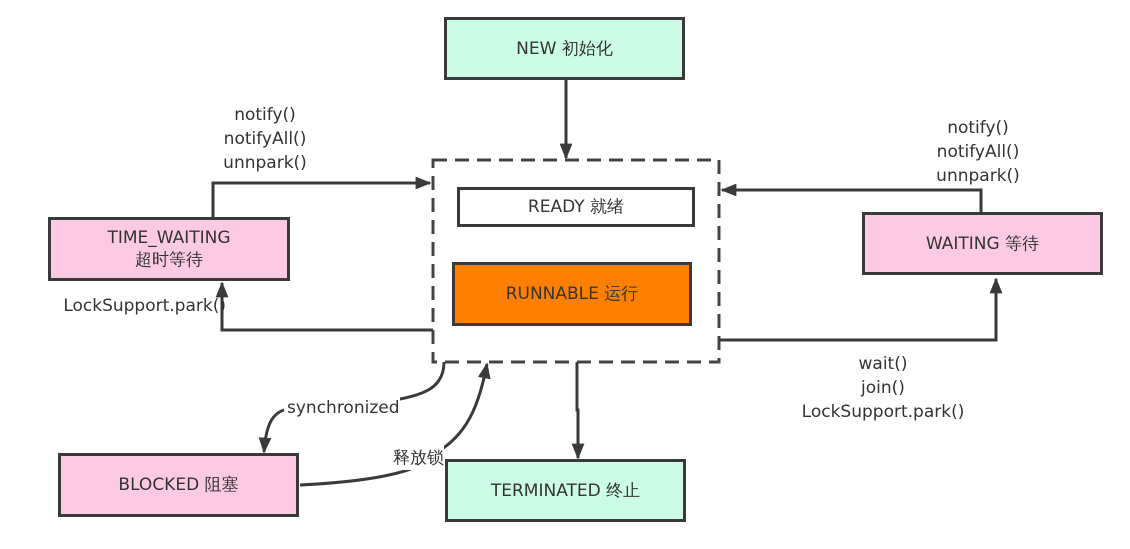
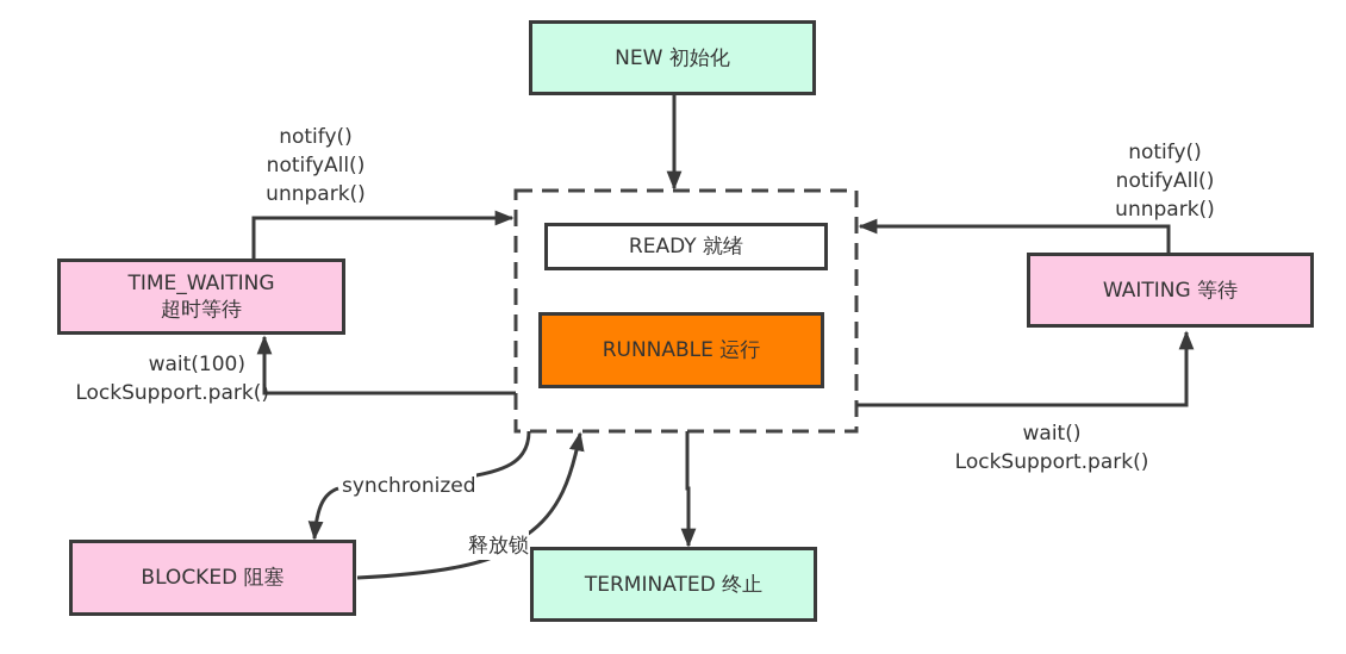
  NEW 初始化
  READY 就绪
  RUNNABLE 运行
  TIME_WAITING
  超时等待
  WAITING 等待
  BLOCKED 阻塞
  TERMINATED 终止
  notify()
  notifyAll()
  unnpark()
+ wait(100)
  LockSupport.park()
  notify()
  notifyAll()
  unnpark()
  wait()
- join()
  LockSupport.park()
  synchronized
  释放锁
